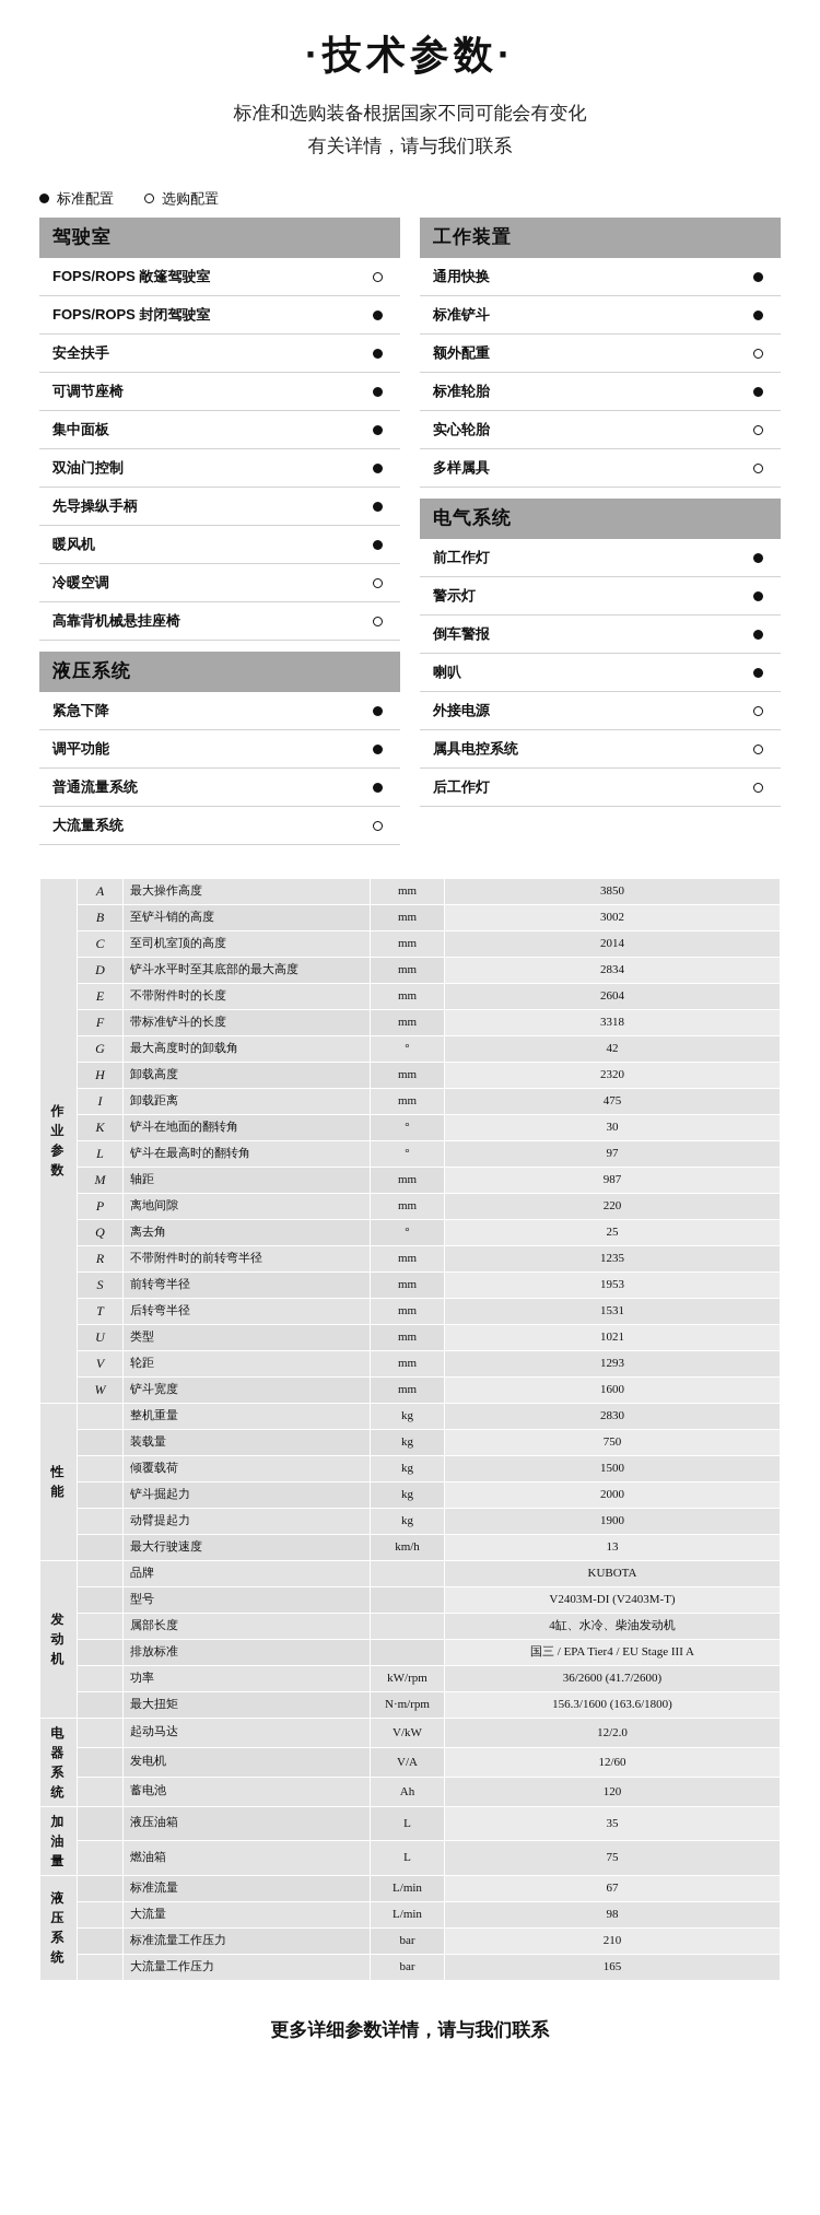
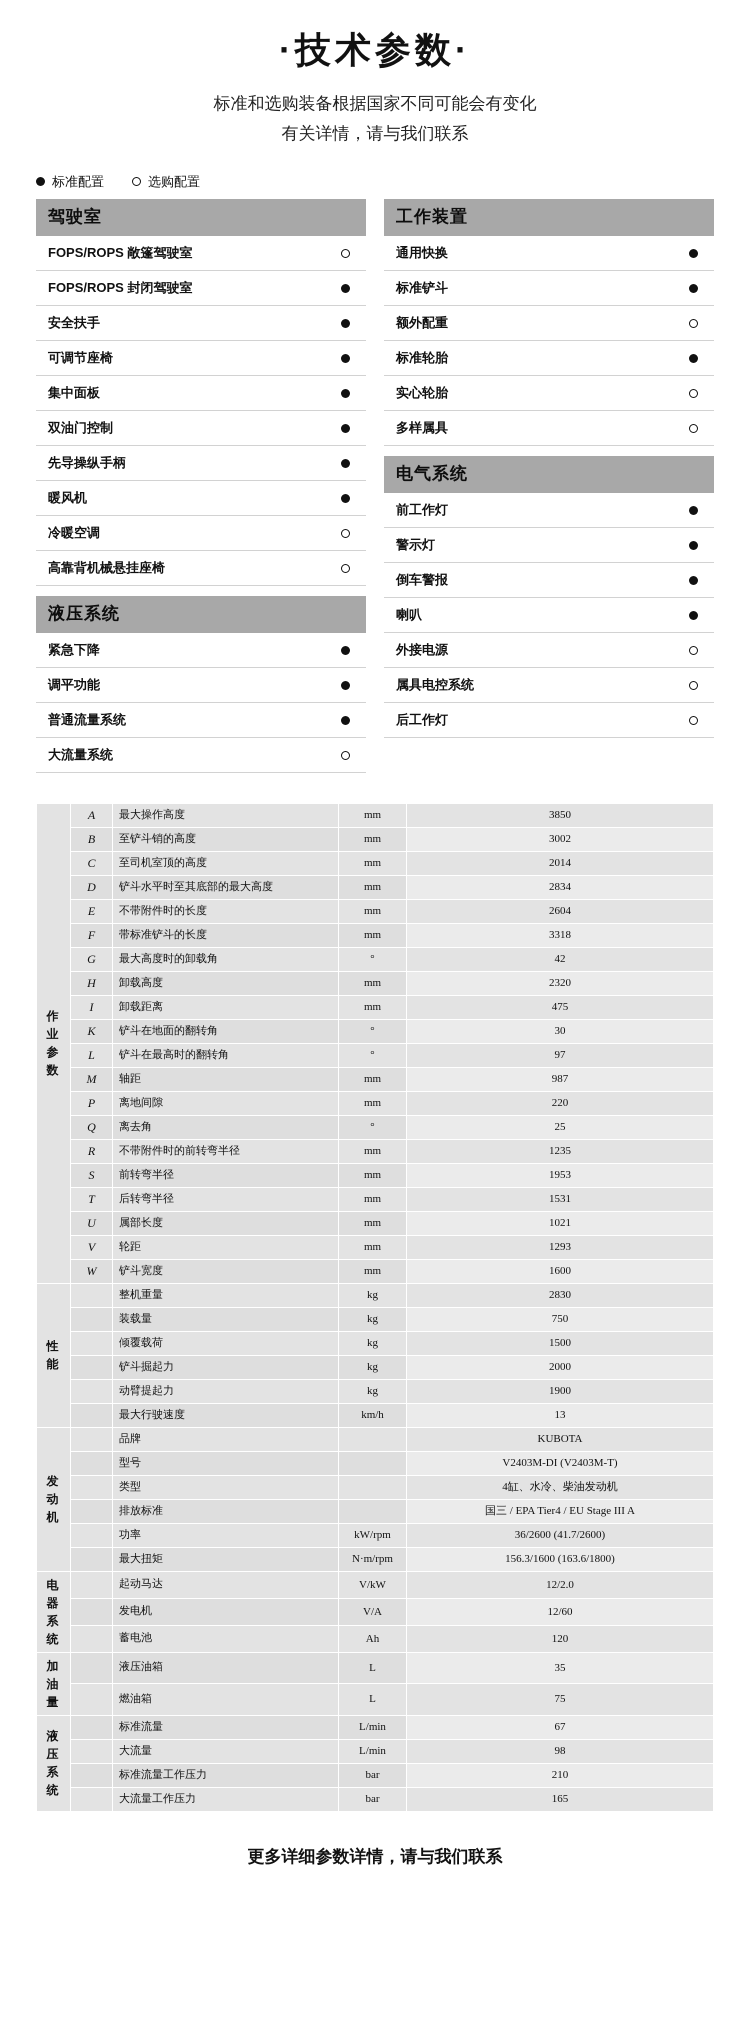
  ·技术参数·
  标准和选购装备根据国家不同可能会有变化
  有关详情，请与我们联系
  标准配置
  选购配置
  驾驶室
  FOPS/ROPS 敞篷驾驶室
  FOPS/ROPS 封闭驾驶室
  安全扶手
  可调节座椅
  集中面板
  双油门控制
  先导操纵手柄
  暖风机
  冷暖空调
  高靠背机械悬挂座椅
  液压系统
  紧急下降
  调平功能
  普通流量系统
  大流量系统
  工作装置
  通用快换
  标准铲斗
  额外配重
  标准轮胎
  实心轮胎
  多样属具
  电气系统
  前工作灯
  警示灯
  倒车警报
  喇叭
  外接电源
  属具电控系统
  后工作灯
  作 业 参 数	A	最大操作高度	mm	3850
  B	至铲斗销的高度	mm	3002
  C	至司机室顶的高度	mm	2014
  D	铲斗水平时至其底部的最大高度	mm	2834
  E	不带附件时的长度	mm	2604
  F	带标准铲斗的长度	mm	3318
  G	最大高度时的卸载角	°	42
  H	卸载高度	mm	2320
  I	卸载距离	mm	475
  K	铲斗在地面的翻转角	°	30
  L	铲斗在最高时的翻转角	°	97
  M	轴距	mm	987
  P	离地间隙	mm	220
  Q	离去角	°	25
  R	不带附件时的前转弯半径	mm	1235
  S	前转弯半径	mm	1953
  T	后转弯半径	mm	1531
- U	类型	mm	1021
+ U	属部长度	mm	1021
  V	轮距	mm	1293
  W	铲斗宽度	mm	1600
  性 能		整机重量	kg	2830
  	装载量	kg	750
  	倾覆载荷	kg	1500
  	铲斗掘起力	kg	2000
  	动臂提起力	kg	1900
  	最大行驶速度	km/h	13
  发 动 机		品牌		KUBOTA
  	型号		V2403M-DI (V2403M-T)
- 	属部长度		4缸、水冷、柴油发动机
+ 	类型		4缸、水冷、柴油发动机
  	排放标准		国三 / EPA Tier4 / EU Stage III A
  	功率	kW/rpm	36/2600 (41.7/2600)
  	最大扭矩	N·m/rpm	156.3/1600 (163.6/1800)
  电 器 系 统		起动马达	V/kW	12/2.0
  	发电机	V/A	12/60
  	蓄电池	Ah	120
  加 油 量		液压油箱	L	35
  	燃油箱	L	75
  液 压 系 统		标准流量	L/min	67
  	大流量	L/min	98
  	标准流量工作压力	bar	210
  	大流量工作压力	bar	165
  更多详细参数详情，请与我们联系
